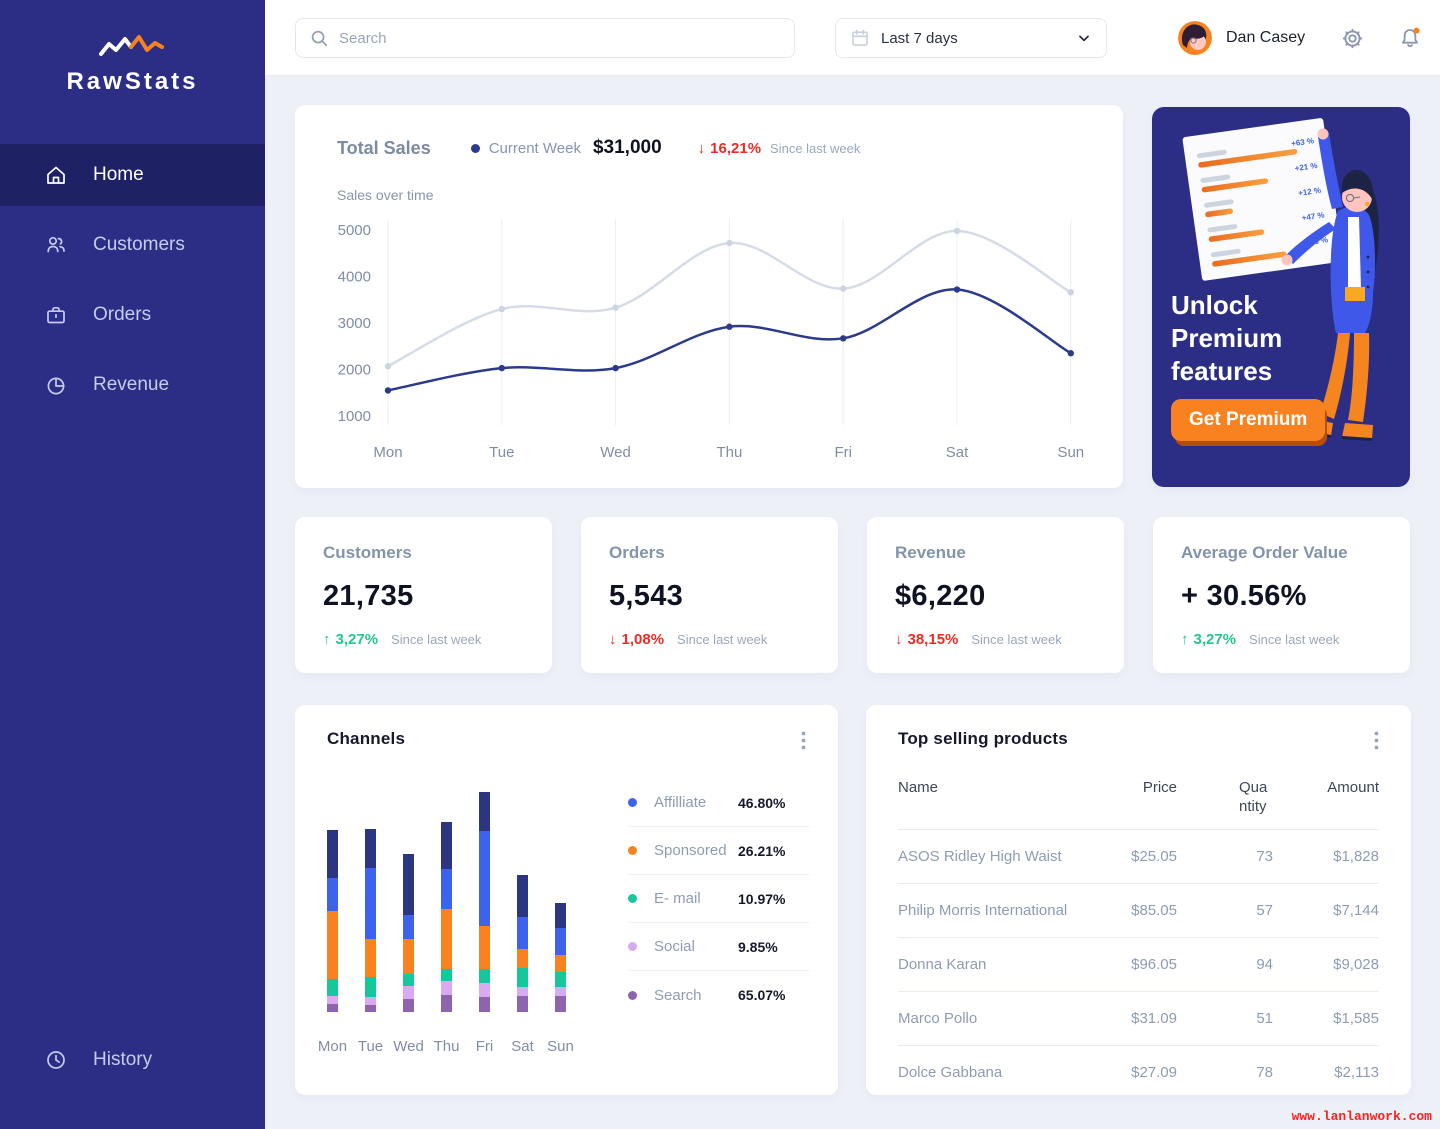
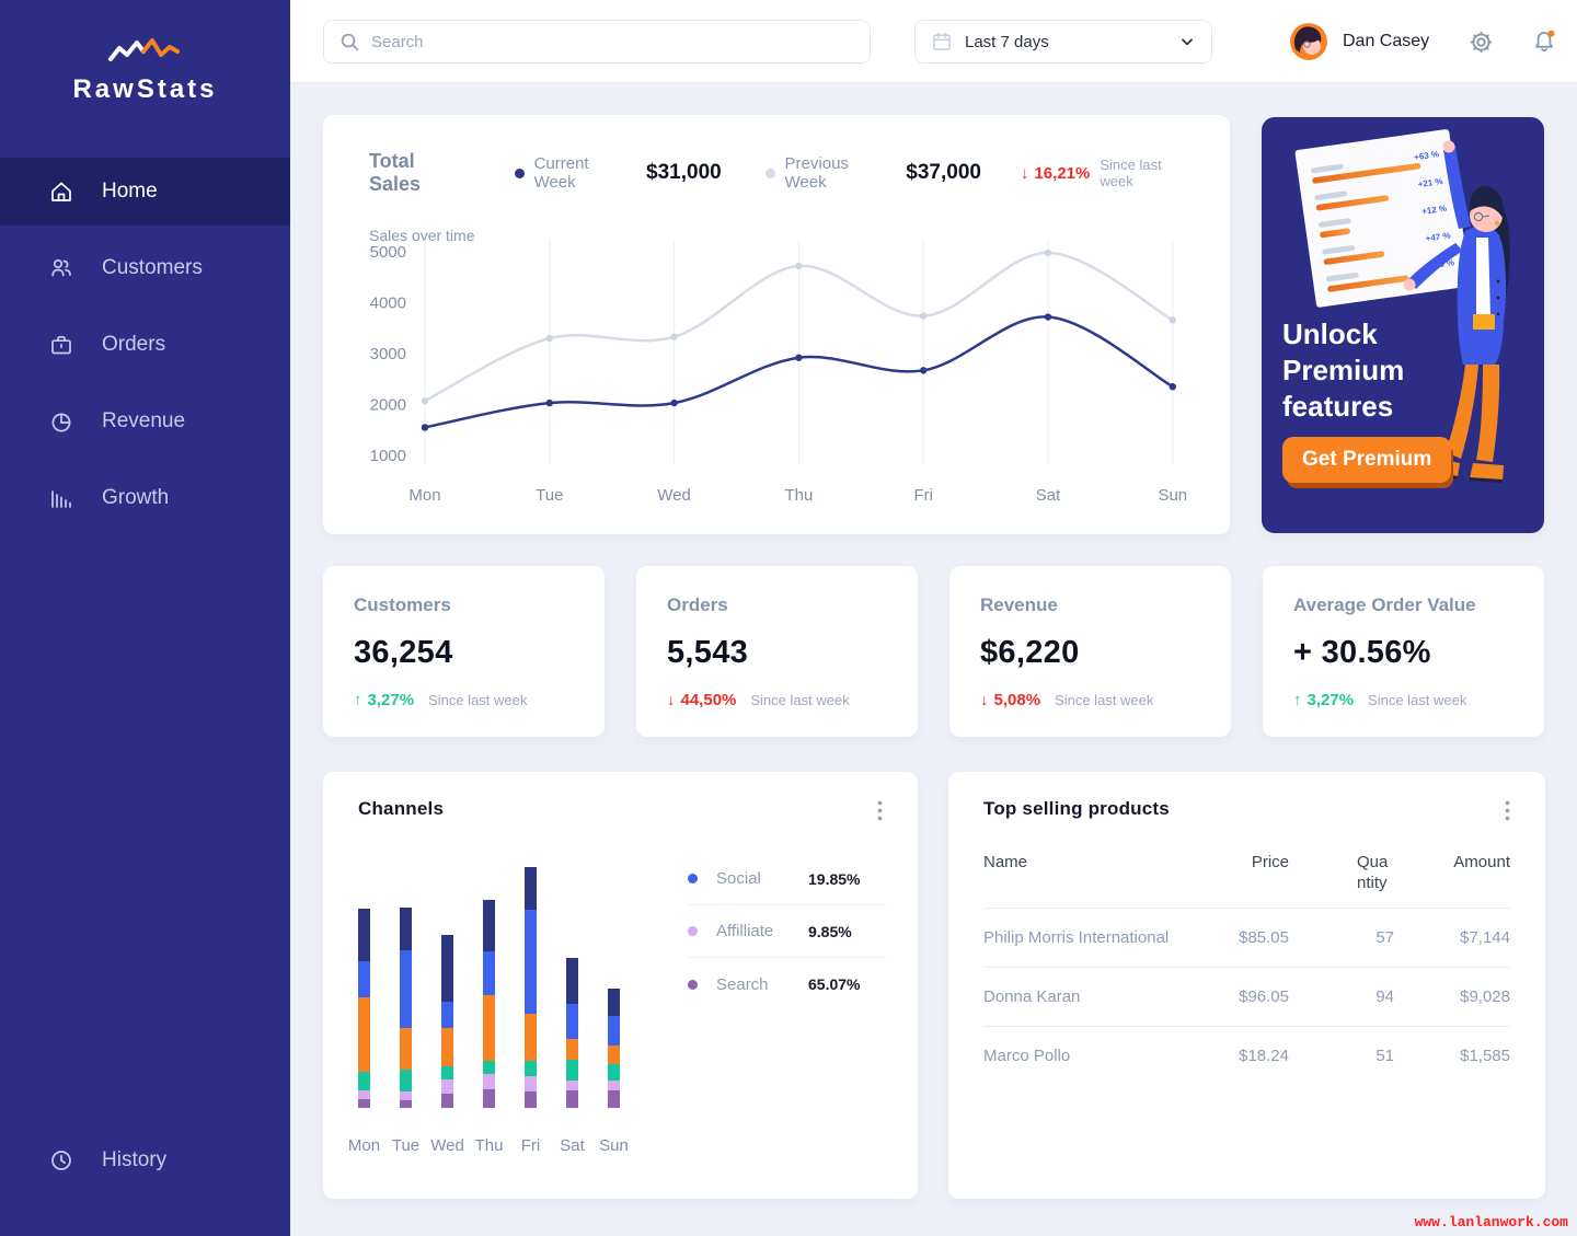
  RawStats
  Home
  Customers
  Orders
  Revenue
+ Growth
  History
  Search
  Last 7 days
  Dan Casey
  Total Sales
  Current Week
  $31,000
+ Previous Week
+ $37,000
  ↓
  16,21%
  Since last week
  Sales over time
  Mon
  Tue
  Wed
  Thu
  Fri
  Sat
  Sun
  5000
  4000
  3000
  2000
  1000
  Unlock Premium features
  Get Premium
  Customers
- 21,735
+ 36,254
  ↑
  3,27%
  Since last week
  Orders
  5,543
  ↓
- 1,08%
+ 44,50%
  Since last week
  Revenue
  $6,220
  ↓
- 38,15%
+ 5,08%
  Since last week
  Average Order Value
  + 30.56%
  ↑
  3,27%
  Since last week
  Channels
  Mon
  Tue
  Wed
  Thu
  Fri
  Sat
  Sun
- Affilliate
+ Social
- 46.80%
+ 19.85%
- Sponsored
- 26.21%
- E- mail
- 10.97%
- Social
+ Affilliate
  9.85%
  Search
  65.07%
  Top selling products
  Name	Price	Quantity	Amount
- ASOS Ridley High Waist	$25.05	73	$1,828
  Philip Morris International	$85.05	57	$7,144
  Donna Karan	$96.05	94	$9,028
- Marco Pollo	$31.09	51	$1,585
+ Marco Pollo	$18.24	51	$1,585
- Dolce Gabbana	$27.09	78	$2,113
  www.lanlanwork.com
